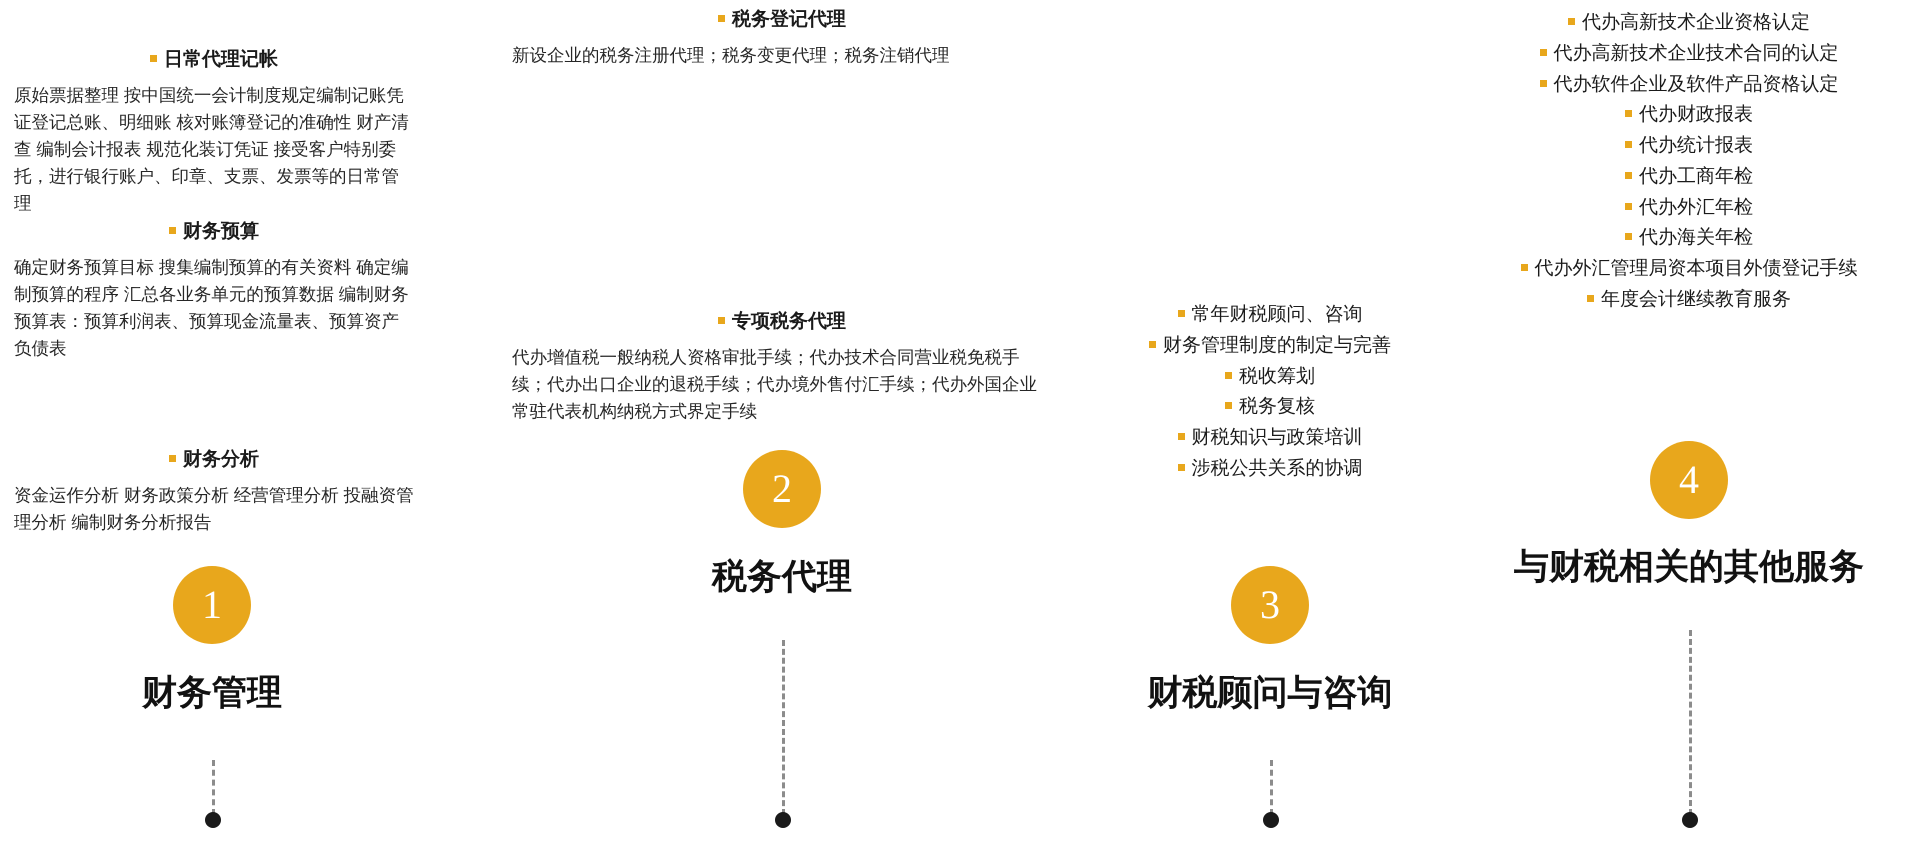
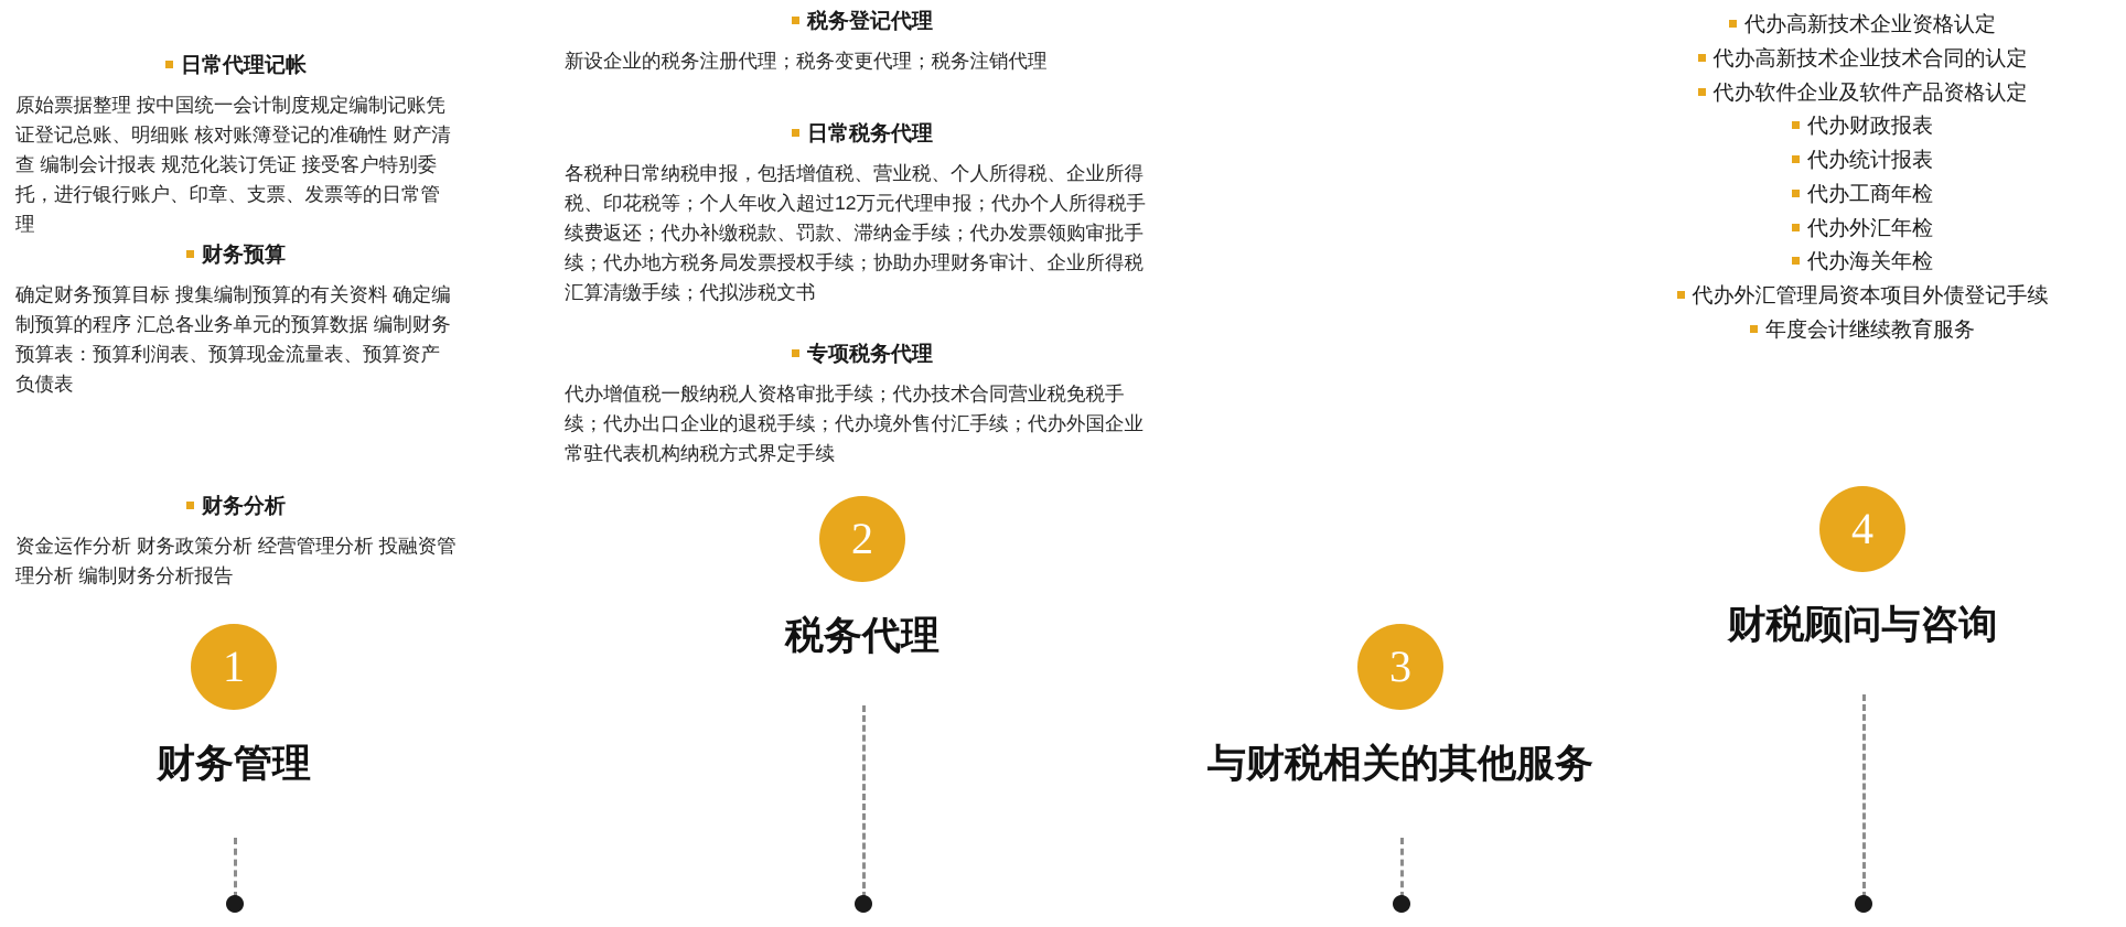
  日常代理记帐
  原始票据整理 按中国统一会计制度规定编制记账凭证登记总账、明细账 核对账簿登记的准确性 财产清查 编制会计报表 规范化装订凭证 接受客户特别委托，进行银行账户、印章、支票、发票等的日常管理
  财务预算
  确定财务预算目标 搜集编制预算的有关资料 确定编制预算的程序 汇总各业务单元的预算数据 编制财务预算表：预算利润表、预算现金流量表、预算资产负债表
  财务分析
  资金运作分析 财务政策分析 经营管理分析 投融资管理分析 编制财务分析报告
  1
  财务管理
  税务登记代理
  新设企业的税务注册代理；税务变更代理；税务注销代理
+ 日常税务代理
+ 各税种日常纳税申报，包括增值税、营业税、个人所得税、企业所得税、印花税等；个人年收入超过12万元代理申报；代办个人所得税手续费返还；代办补缴税款、罚款、滞纳金手续；代办发票领购审批手续；代办地方税务局发票授权手续；协助办理财务审计、企业所得税汇算清缴手续；代拟涉税文书
  专项税务代理
  代办增值税一般纳税人资格审批手续；代办技术合同营业税免税手续；代办出口企业的退税手续；代办境外售付汇手续；代办外国企业常驻代表机构纳税方式界定手续
  2
  税务代理
- 常年财税顾问、咨询
- 财务管理制度的制定与完善
- 税收筹划
- 税务复核
- 财税知识与政策培训
- 涉税公共关系的协调
  3
- 财税顾问与咨询
+ 与财税相关的其他服务
  代办高新技术企业资格认定
  代办高新技术企业技术合同的认定
  代办软件企业及软件产品资格认定
  代办财政报表
  代办统计报表
  代办工商年检
  代办外汇年检
  代办海关年检
  代办外汇管理局资本项目外债登记手续
  年度会计继续教育服务
  4
- 与财税相关的其他服务
+ 财税顾问与咨询
